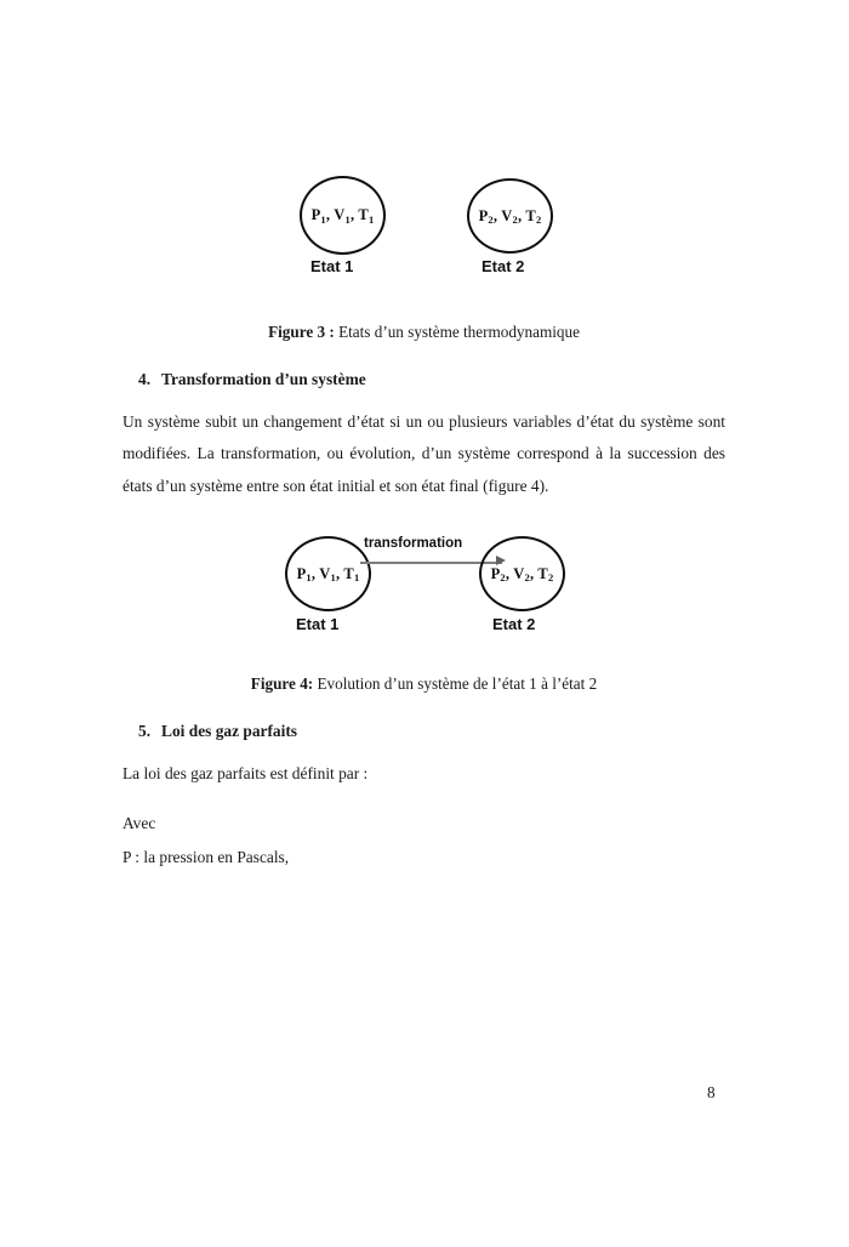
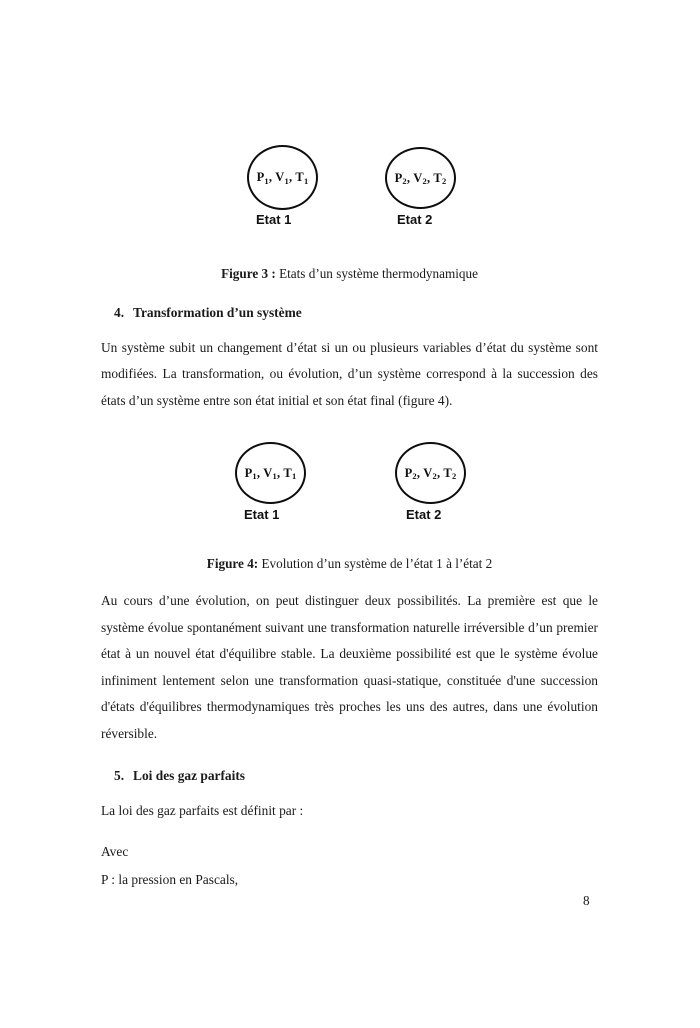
  P1, V1, T1
  P2, V2, T2
  Etat 1
  Etat 2
  Figure 3 : Etats d’un système thermodynamique
  4. Transformation d’un système
  Un système subit un changement d’état si un ou plusieurs variables d’état du système sont modifiées. La transformation, ou évolution, d’un système correspond à la succession des états d’un système entre son état initial et son état final (figure 4).
  P1, V1, T1
- transformation
  P2, V2, T2
  Etat 1
  Etat 2
  Figure 4: Evolution d’un système de l’état 1 à l’état 2
+ Au cours d’une évolution, on peut distinguer deux possibilités. La première est que le système évolue spontanément suivant une transformation naturelle irréversible d’un premier état à un nouvel état d'équilibre stable. La deuxième possibilité est que le système évolue infiniment lentement selon une transformation quasi-statique, constituée d'une succession d'états d'équilibres thermodynamiques très proches les uns des autres, dans une évolution réversible.
  5. Loi des gaz parfaits
  La loi des gaz parfaits est définit par :
  Avec
  P : la pression en Pascals,
  8
